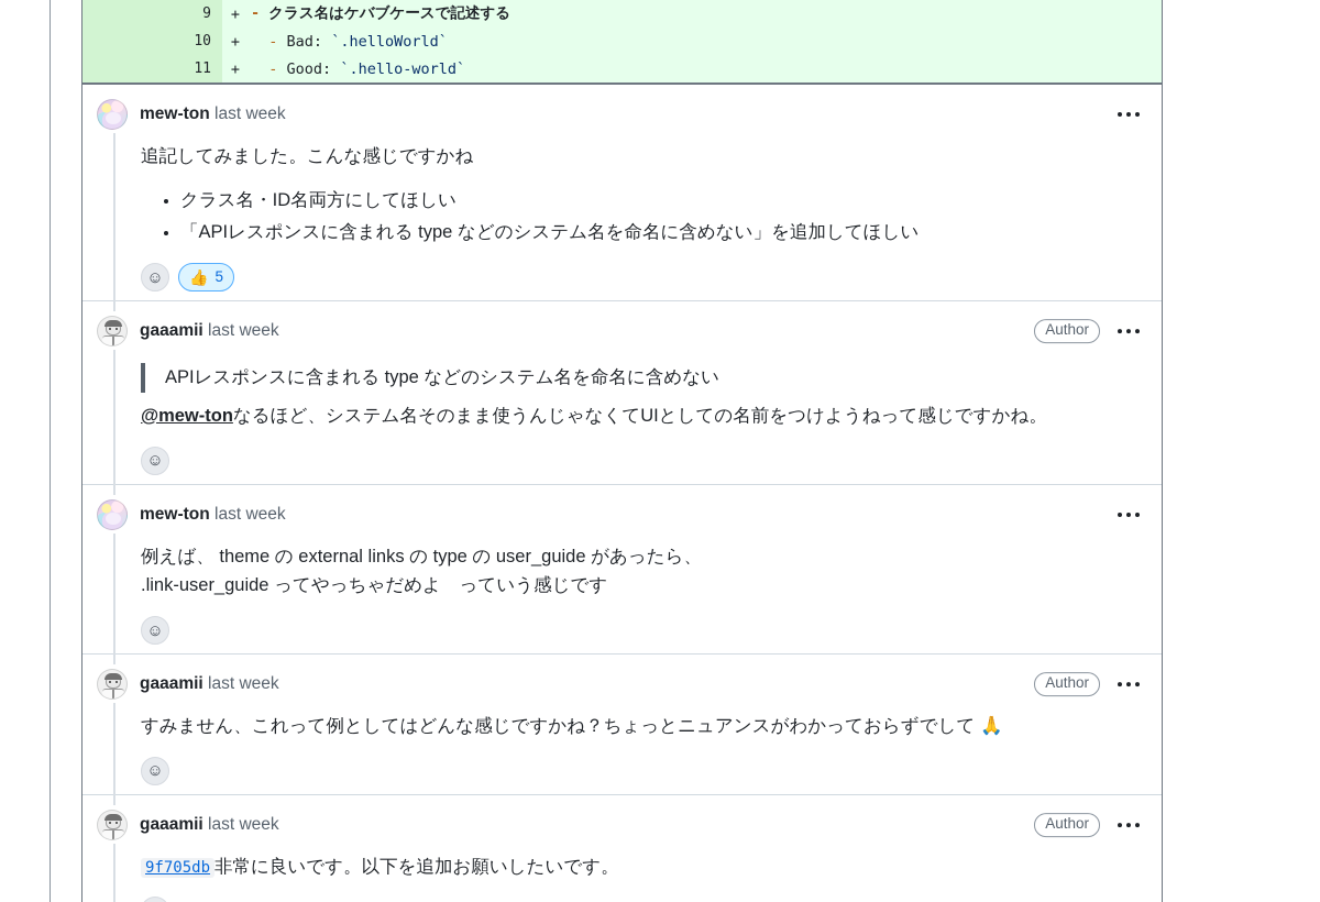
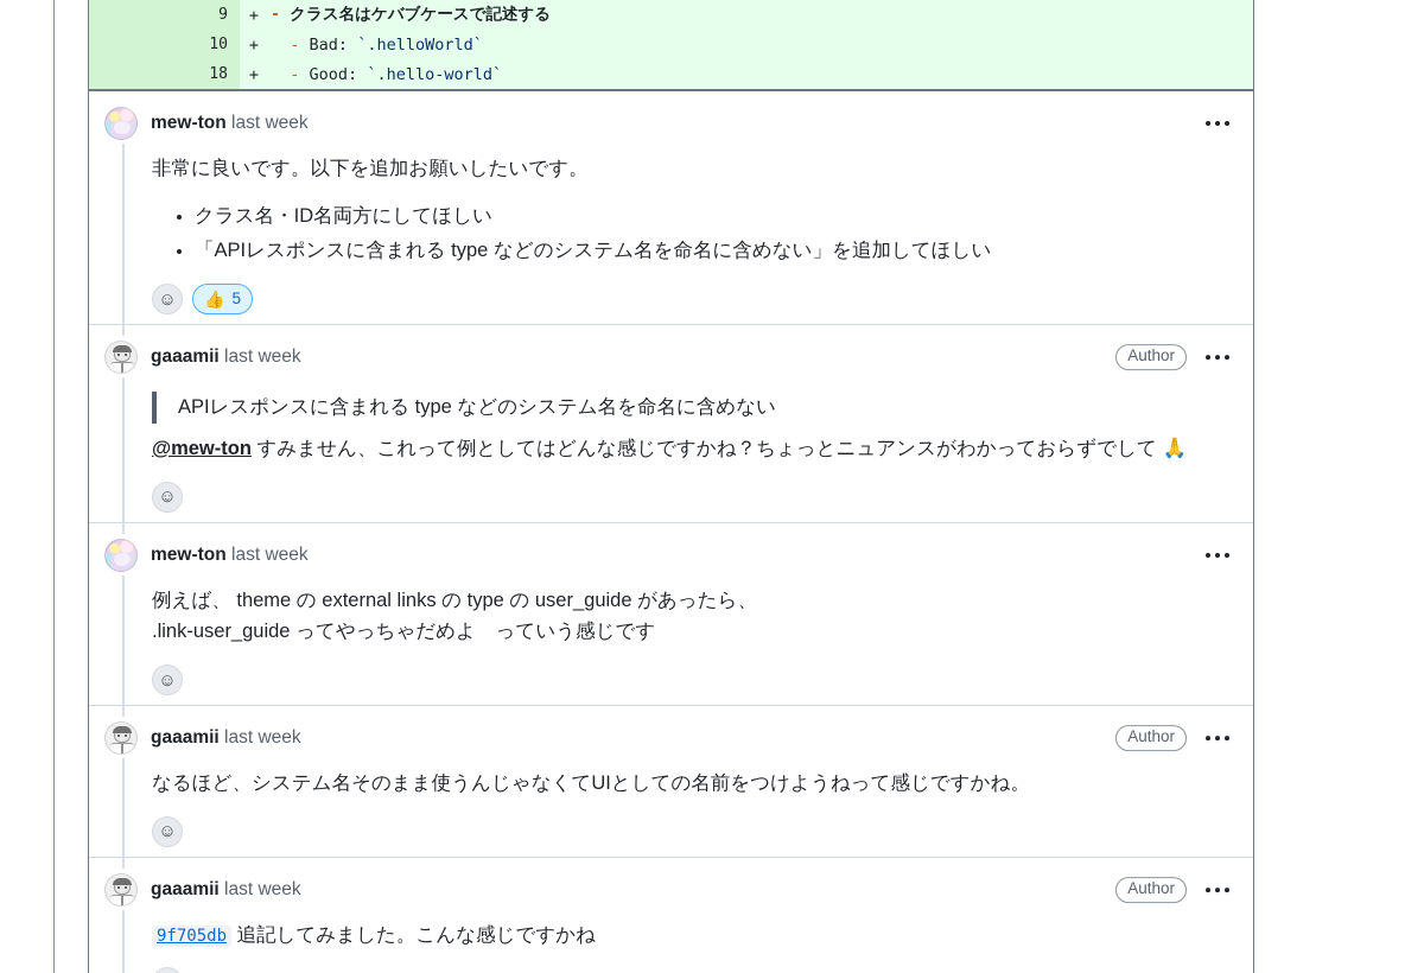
  9
  +
  - クラス名はケバブケースで記述する
  10
  +
  - Bad: `.helloWorld`
- 11
+ 18
  +
  - Good: `.hello-world`
  mew-ton last week
- 追記してみました。こんな感じですかね
+ 非常に良いです。以下を追加お願いしたいです。
  クラス名・ID名両方にしてほしい
  「APIレスポンスに含まれる type などのシステム名を命名に含めない」を追加してほしい
  ☺
  👍
  5
  gaaamii last week
  Author
  APIレスポンスに含まれる type などのシステム名を命名に含めない
- @mew-tonなるほど、システム名そのまま使うんじゃなくてUIとしての名前をつけようねって感じですかね。
+ @mew-ton すみません、これって例としてはどんな感じですかね？ちょっとニュアンスがわかっておらずでして 🙏
  ☺
  mew-ton last week
  例えば、 theme の external links の type の user_guide があったら、
  .link-user_guide ってやっちゃだめよ っていう感じです
  ☺
  gaaamii last week
  Author
- すみません、これって例としてはどんな感じですかね？ちょっとニュアンスがわかっておらずでして 🙏
+ なるほど、システム名そのまま使うんじゃなくてUIとしての名前をつけようねって感じですかね。
  ☺
  gaaamii last week
  Author
- 9f705db 非常に良いです。以下を追加お願いしたいです。
+ 9f705db 追記してみました。こんな感じですかね
